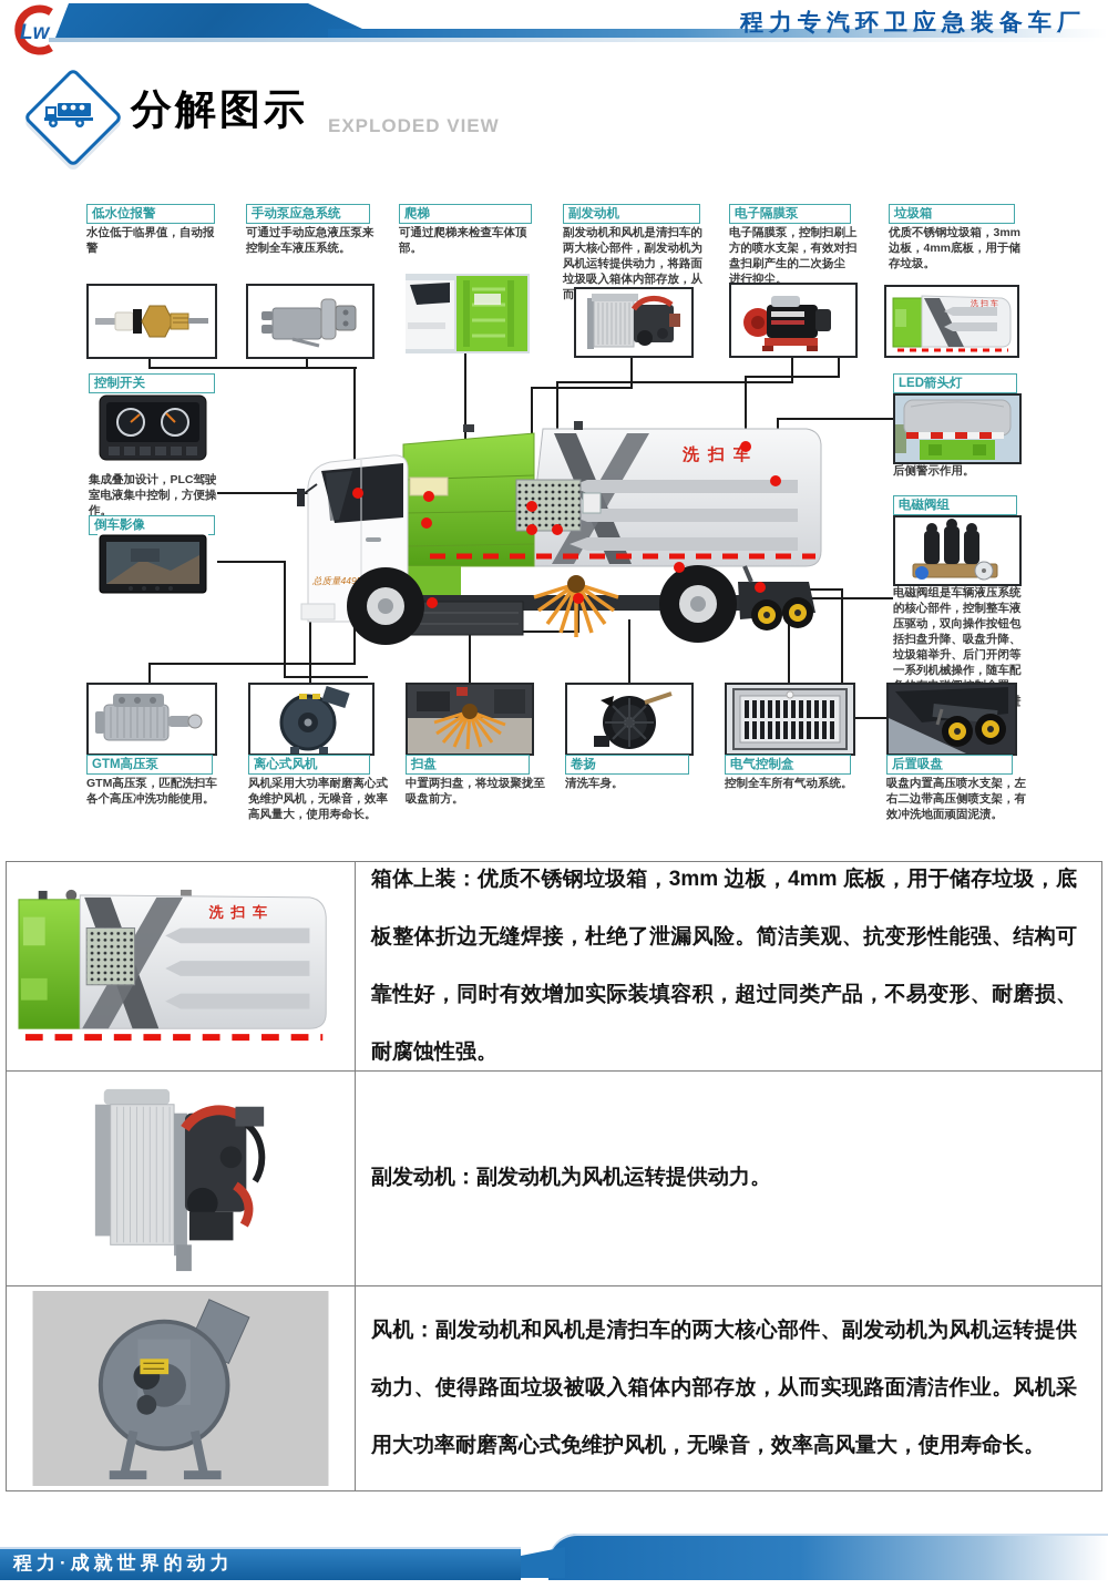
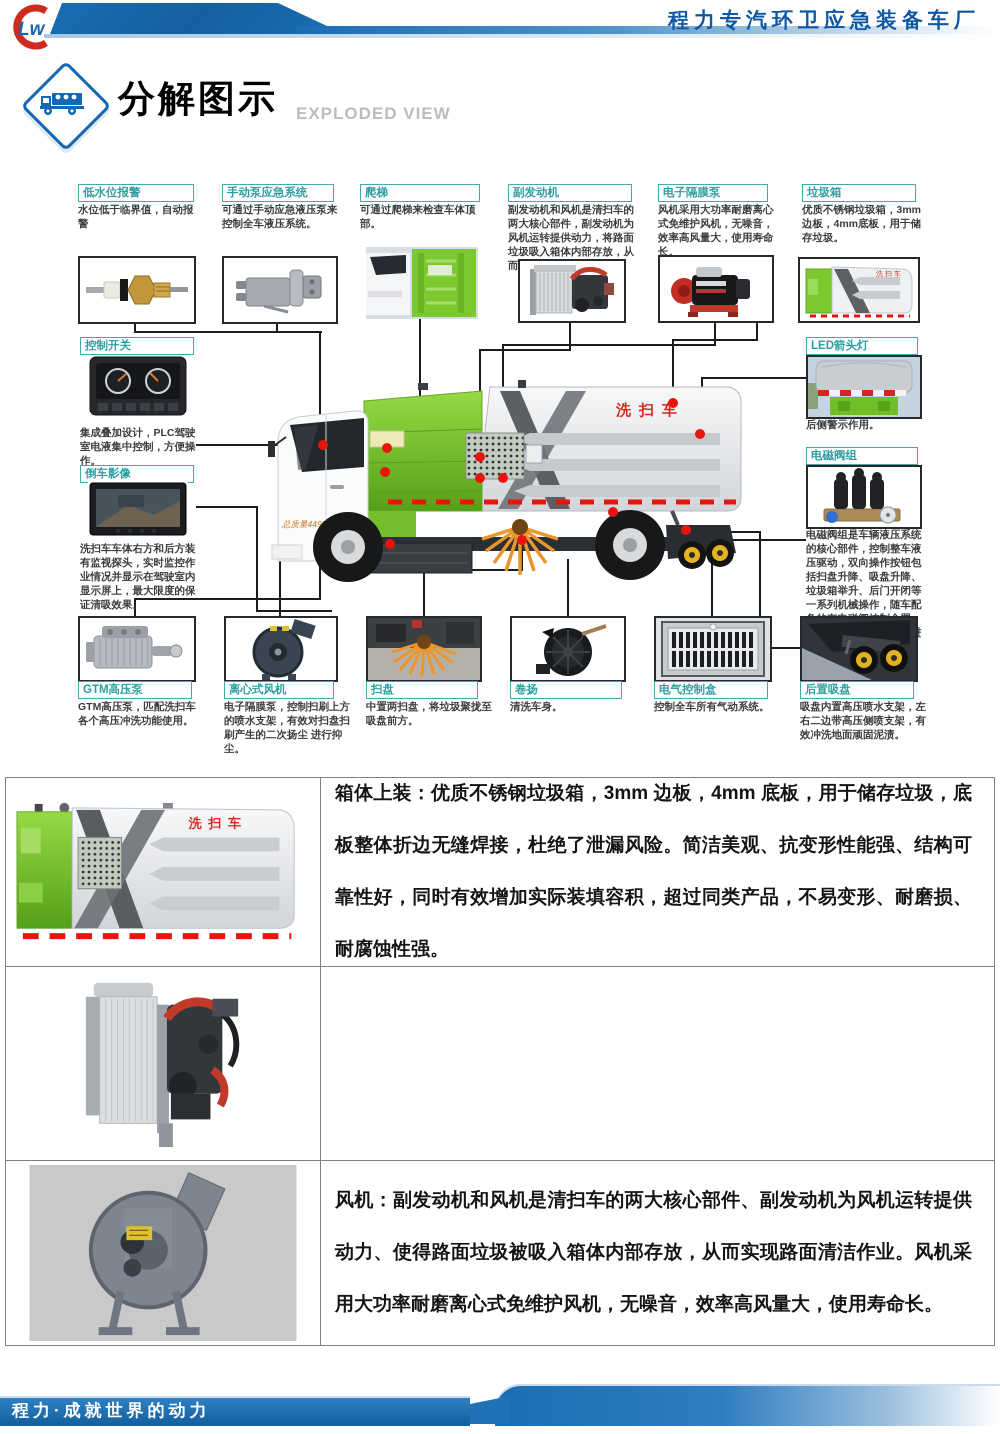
  Lw
  程力专汽环卫应急装备车厂
  分解图示
  EXPLODED VIEW
  洗扫车
  低水位报警
  水位低于临界值，自动报警
  手动泵应急系统
  可通过手动应急液压泵来控制全车液压系统。
  爬梯
  可通过爬梯来检查车体顶部。
  副发动机
  副发动机和风机是清扫车的两大核心部件，副发动机为风机运转提供动力，将路面垃圾吸入箱体内部存放，从而
  电子隔膜泵
- 电子隔膜泵，控制扫刷上方的喷水支架，有效对扫盘扫刷产生的二次扬尘 进行抑尘。
+ 风机采用大功率耐磨离心式免维护风机，无噪音，效率高风量大，使用寿命长。
  垃圾箱
  优质不锈钢垃圾箱，3mm 边板，4mm底板，用于储存垃圾。
  控制开关
  集成叠加设计，PLC驾驶室电液集中控制，方便操作。
  倒车影像
+ 洗扫车车体右方和后方装有监视探头，实时监控作业情况并显示在驾驶室内显示屏上，最大限度的保证清吸效果。
  LED箭头灯
  后侧警示作用。
  电磁阀组
  电磁阀组是车辆液压系统的核心部件，控制整车液压驱动，双向操作按钮包括扫盘升降、吸盘升降、垃圾箱举升、后门开闭等一系列机械操作，随车配
  GTM高压泵
  GTM高压泵，匹配洗扫车各个高压冲洗功能使用。
  离心式风机
- 风机采用大功率耐磨离心式免维护风机，无噪音，效率高风量大，使用寿命长。
+ 电子隔膜泵，控制扫刷上方的喷水支架，有效对扫盘扫刷产生的二次扬尘 进行抑尘。
  扫盘
  中置两扫盘，将垃圾聚拢至吸盘前方。
  卷扬
  清洗车身。
  电气控制盒
  控制全车所有气动系统。
  后置吸盘
  吸盘内置高压喷水支架，左右二边带高压侧喷支架，有效冲洗地面顽固泥渍。
  洗扫车
  箱体上装：优质不锈钢垃圾箱，3mm 边板，4mm 底板，用于储存垃圾，底板整体折边无缝焊接，杜绝了泄漏风险。简洁美观、抗变形性能强、结构可靠性好，同时有效增加实际装填容积，超过同类产品，不易变形、耐磨损、耐腐蚀性强。
- 副发动机：副发动机为风机运转提供动力。
  风机：副发动机和风机是清扫车的两大核心部件、副发动机为风机运转提供动力、使得路面垃圾被吸入箱体内部存放，从而实现路面清洁作业。风机采用大功率耐磨离心式免维护风机，无噪音，效率高风量大，使用寿命长。
  程力·成就世界的动力
